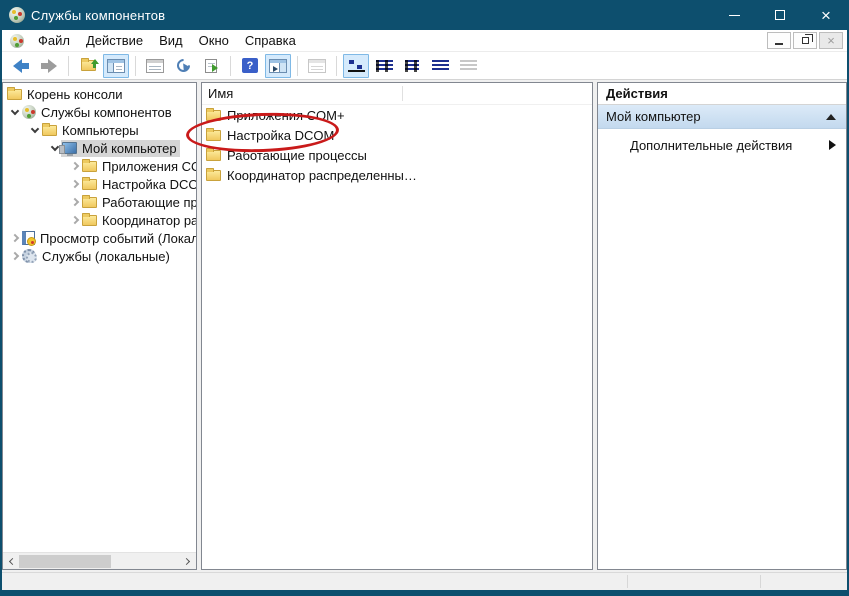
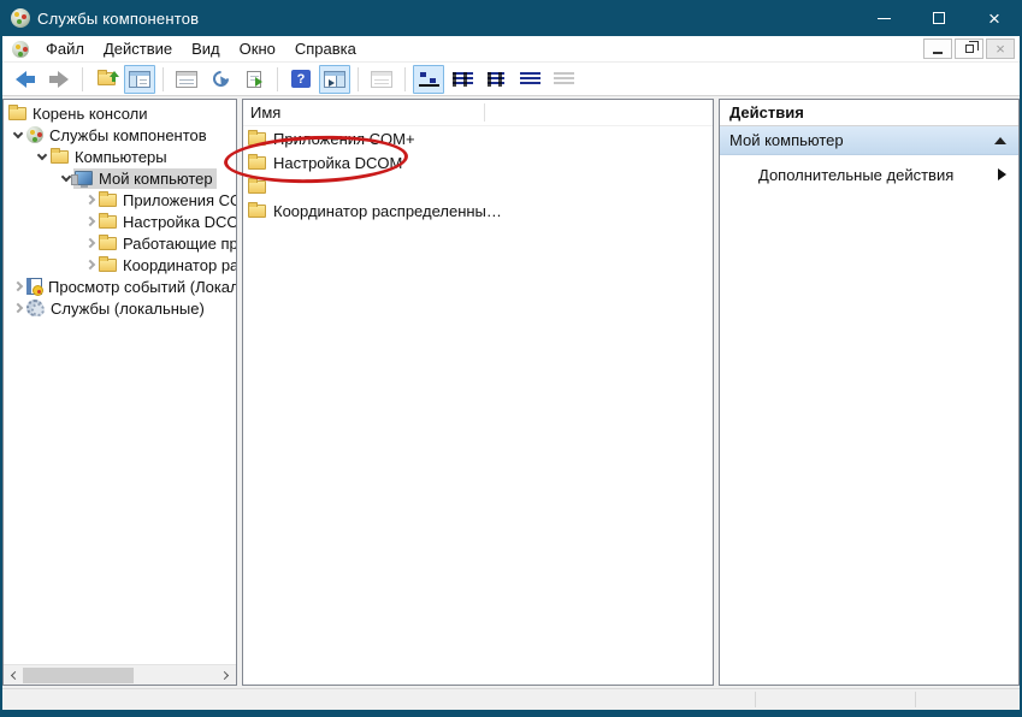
  Службы компонентов
  ×
  Файл
  Действие
  Вид
  Окно
  Справка
  ×
  ?
  Корень консоли
  Службы компонентов
  Компьютеры
  Мой компьютер
  Приложения C
  Настройка DCO
  Работающие пр
  Координатор ра
  Просмотр событий (Локал
  Службы (локальные)
  Имя
  Приложения COM+
  Настройка DCOM
- Работающие процессы
  Координатор распределенны…
  Действия
  Мой компьютер
  Дополнительные действия
